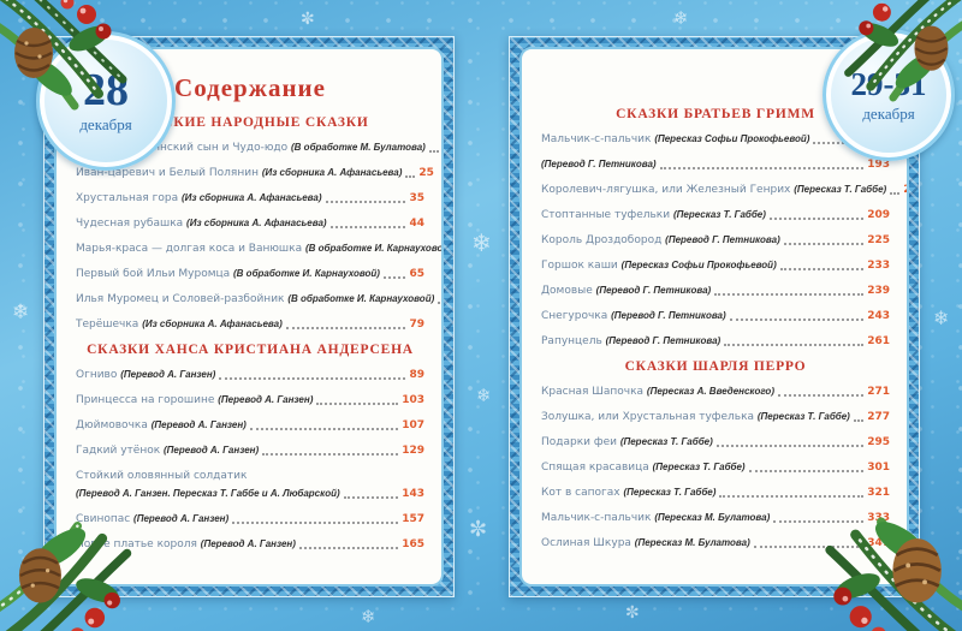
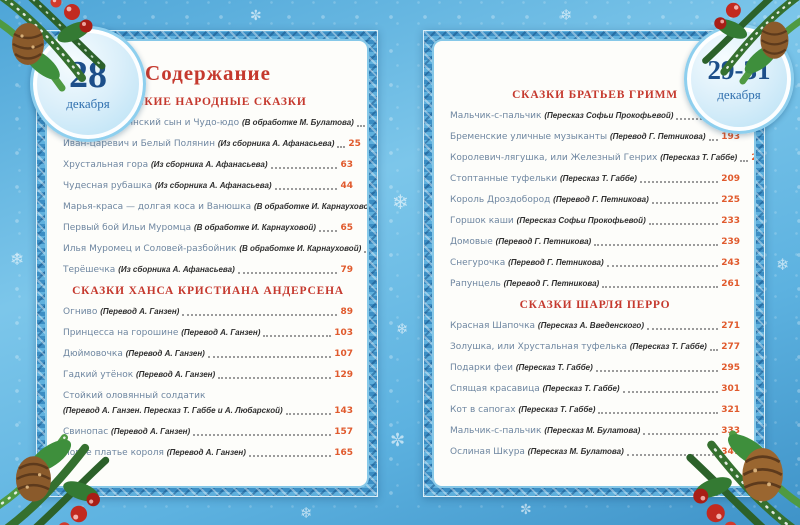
  ❄
  ❄
  ✼
  ❄
  ❄
  ✼
  ❄
  ❄
  ✼
  Содержание
  КИЕ НАРОДНЫЕ СКАЗКИ
  (В обработке М. Булатова)
  Иван-царевич и Белый Полянин
  (Из сборника А. Афанасьева)
  25
  Хрустальная гора
  (Из сборника А. Афанасьева)
- 35
+ 63
  Чудесная рубашка
  (Из сборника А. Афанасьева)
  44
  Марья-краса — долгая коса и Ванюшка
  (В обработке И. Карнаухово
  Первый бой Ильи Муромца
  (В обработке И. Карнауховой)
  65
  Илья Муромец и Соловей-разбойник
  (В обработке И. Карнауховой)
  Терёшечка
  (Из сборника А. Афанасьева)
  79
  СКАЗКИ ХАНСА КРИСТИАНА АНДЕРСЕНА
  Огниво
  (Перевод А. Ганзен)
  89
  Принцесса на горошине
  (Перевод А. Ганзен)
  103
  Дюймовочка
  (Перевод А. Ганзен)
  107
  Гадкий утёнок
  (Перевод А. Ганзен)
  129
  Стойкий оловянный солдатик
  (Перевод А. Ганзен. Пересказ Т. Габбе и А. Любарской)
  143
  Свинопас
  (Перевод А. Ганзен)
  157
  ое платье короля
  (Перевод А. Ганзен)
  165
  СКАЗКИ БРАТЬЕВ ГРИММ
  Мальчик-с-пальчик
  (Пересказ Софьи Прокофьевой)
+ Бременские уличные музыканты
  (Перевод Г. Петникова)
  193
  Королевич-лягушка, или Железный Генрих
  (Пересказ Т. Габбе)
  Стоптанные туфельки
  (Пересказ Т. Габбе)
  209
  Король Дроздобород
  (Перевод Г. Петникова)
  225
  Горшок каши
  (Пересказ Софьи Прокофьевой)
  233
  Домовые
  (Перевод Г. Петникова)
  239
  Снегурочка
  (Перевод Г. Петникова)
  243
  Рапунцель
  (Перевод Г. Петникова)
  261
  СКАЗКИ ШАРЛЯ ПЕРРО
  Красная Шапочка
  (Пересказ А. Введенского)
  271
  Золушка, или Хрустальная туфелька
  (Пересказ Т. Габбе)
  277
  Подарки феи
  (Пересказ Т. Габбе)
  295
  Спящая красавица
  (Пересказ Т. Габбе)
  301
  Кот в сапогах
  (Пересказ Т. Габбе)
  321
  Мальчик-с-пальчик
  (Пересказ М. Булатова)
  333
  Ослиная Шкура
  (Пересказ М. Булатова)
  декабря
  декабря
